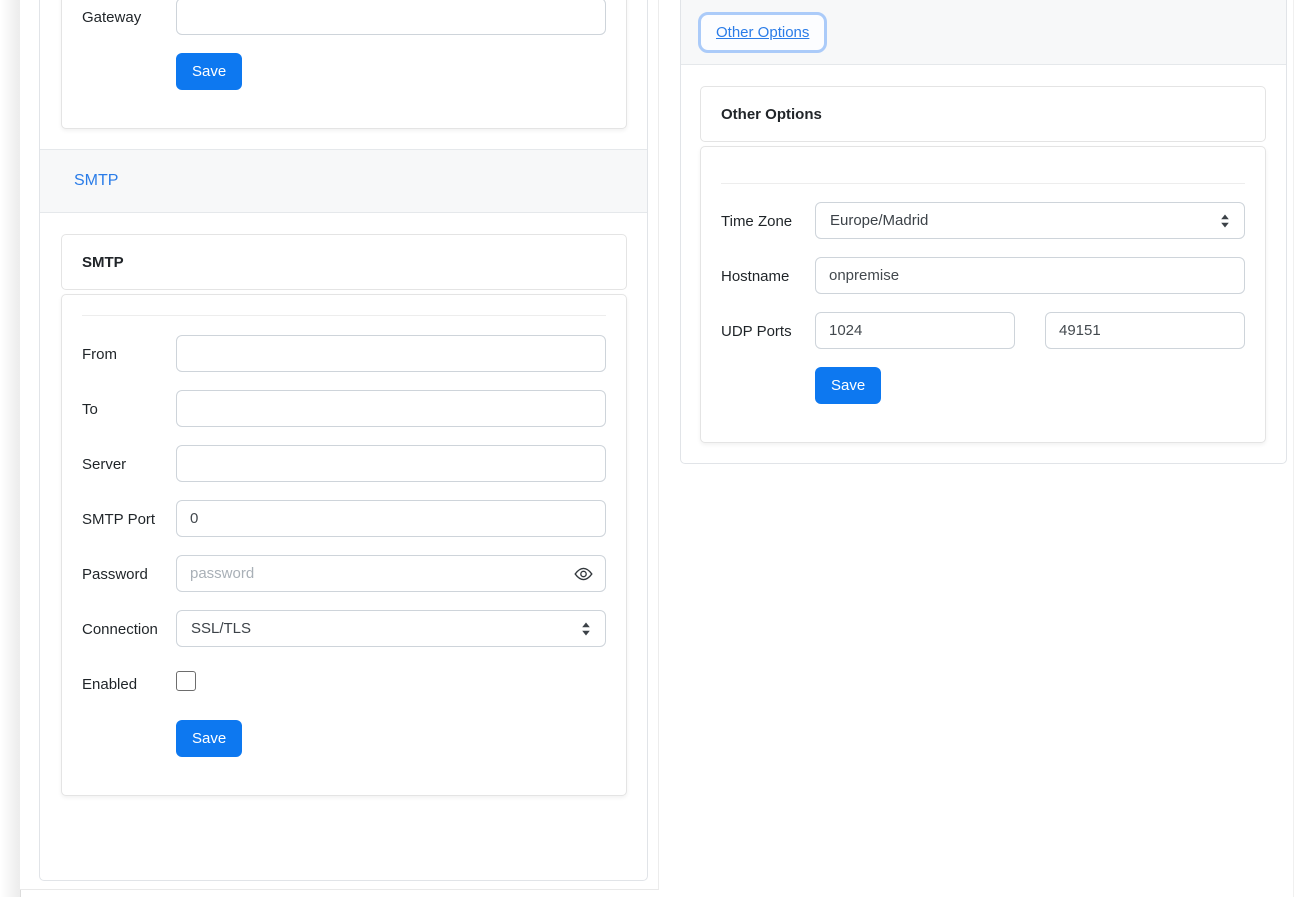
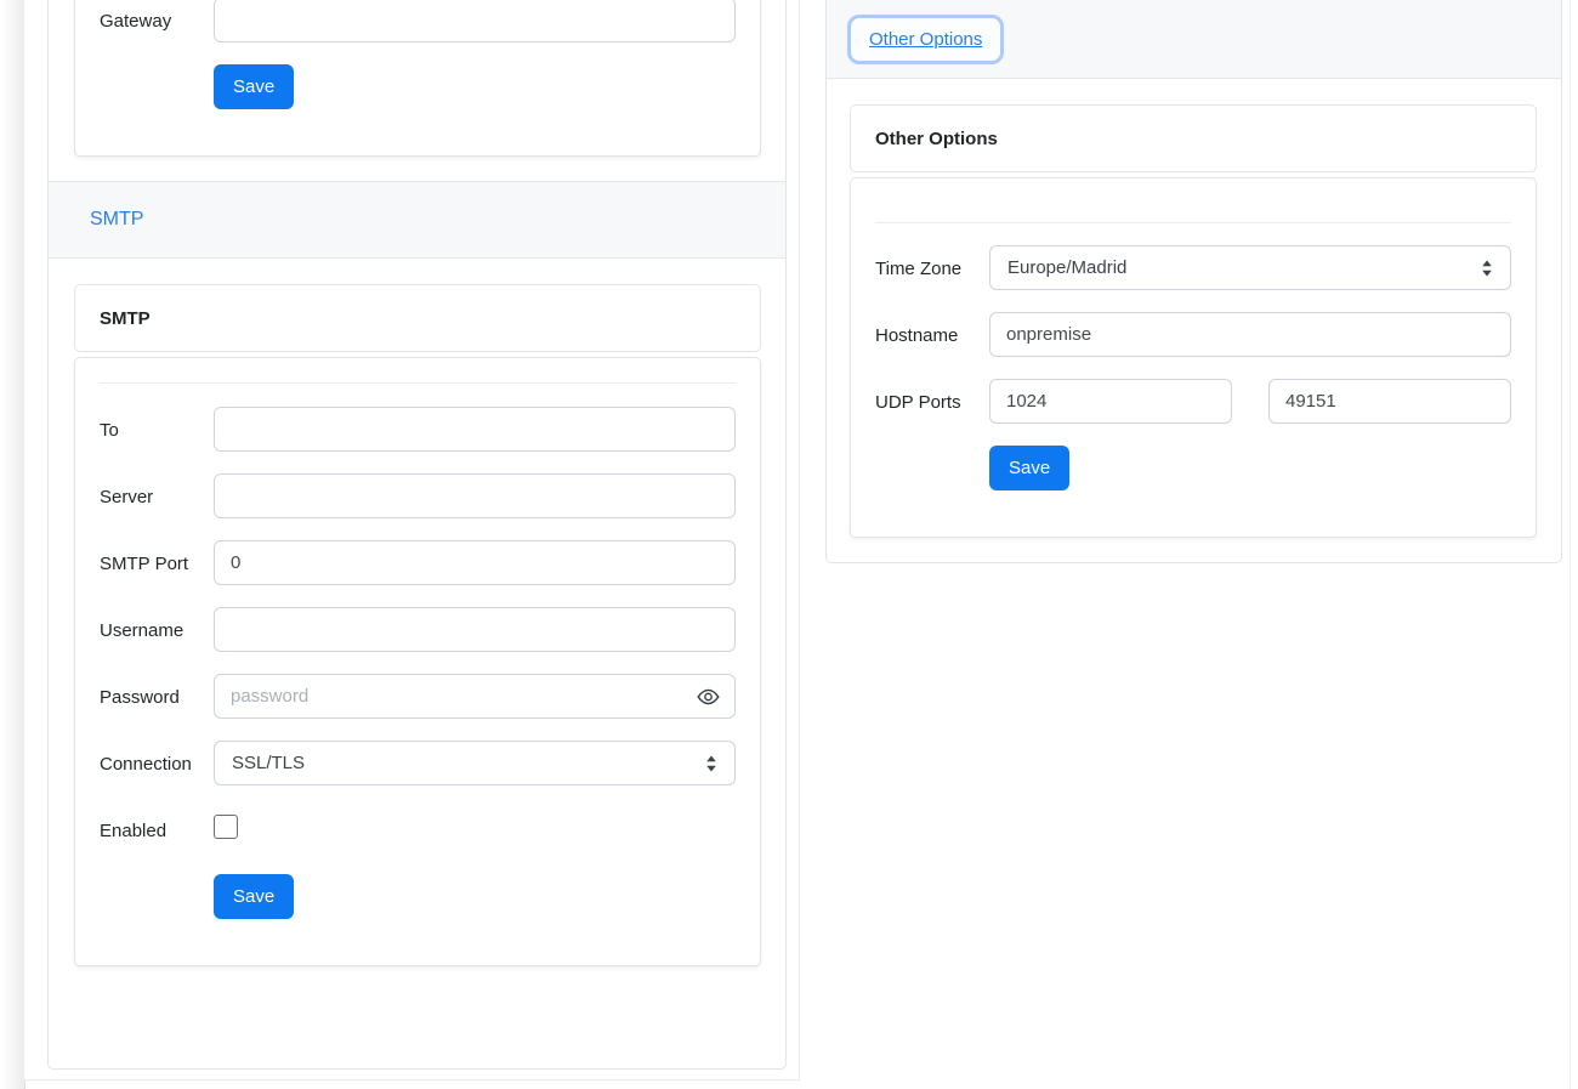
  Gateway
  Save
  SMTP
  SMTP
- From
  To
  Server
  SMTP Port
  0
+ Username
  Password
  password
  Connection
  SSL/TLS
  Enabled
  Save
  Other Options
  Other Options
  Time Zone
  Europe/Madrid
  Hostname
  onpremise
  UDP Ports
  1024
  49151
  Save
